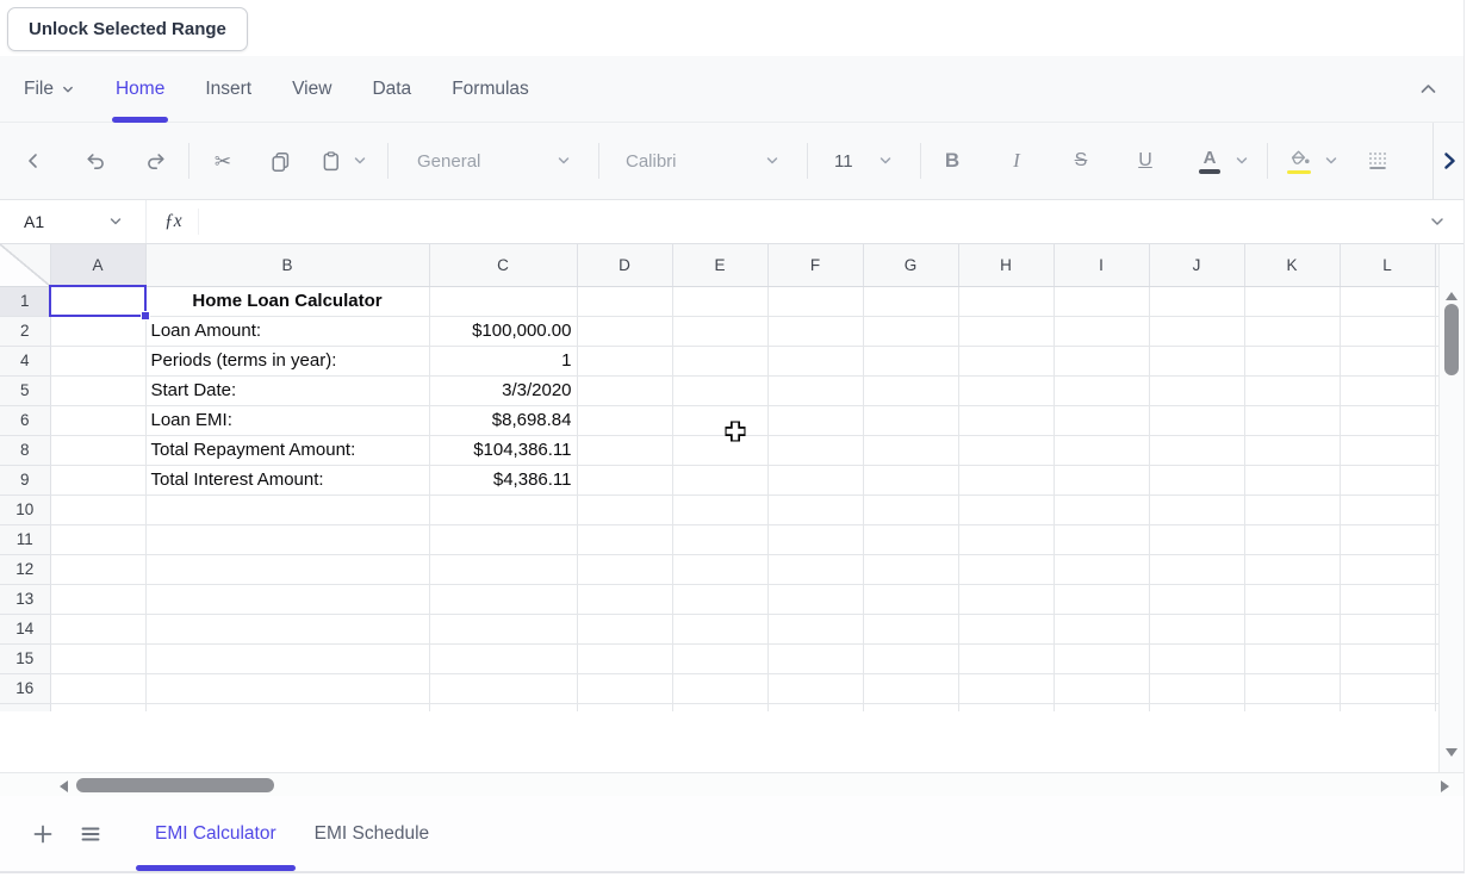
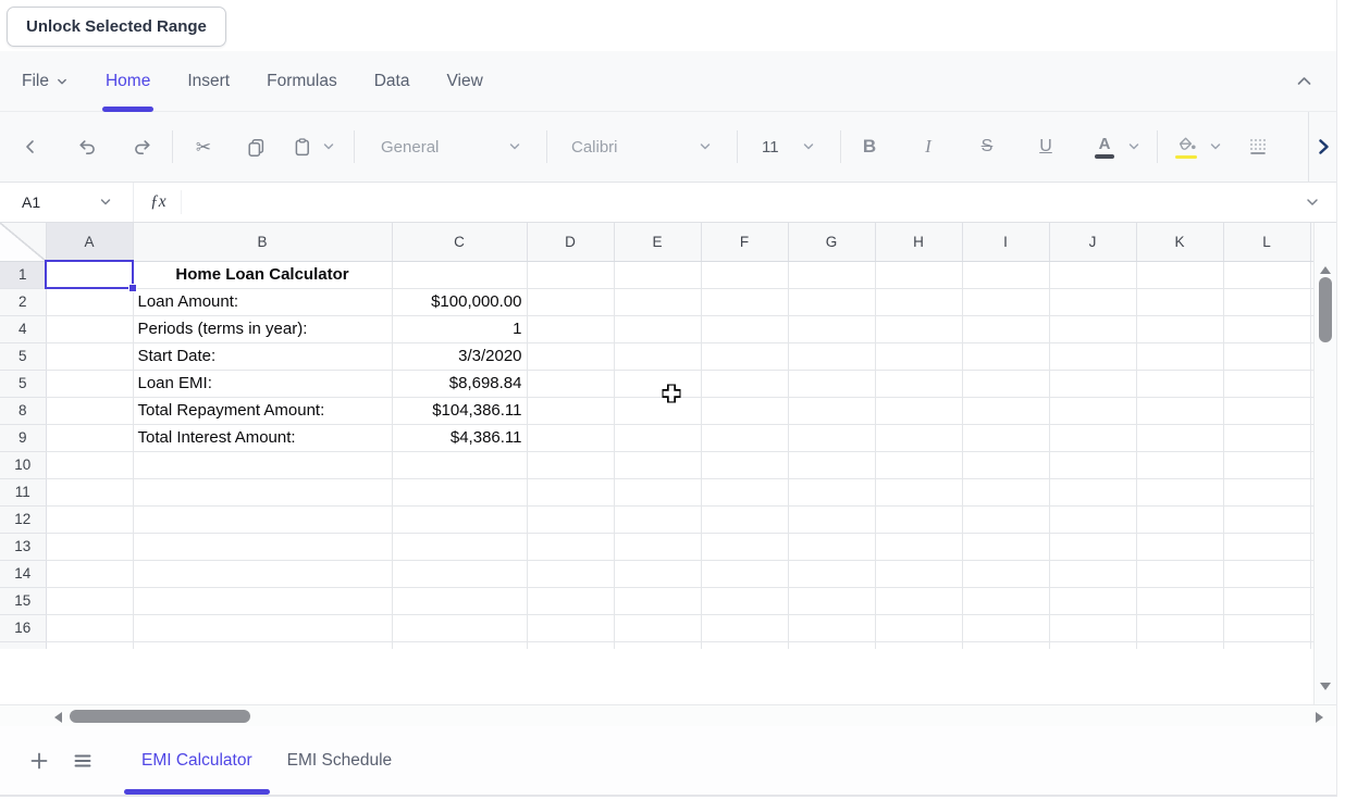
  Unlock Selected Range
  File
  Home
  Insert
- View
+ Formulas
  Data
- Formulas
+ View
  ✂
  General
  Calibri
  11
  B
  I
  S
  U
  A
  A1
  ƒx
  	A	B	C	D	E	F	G	H	I	J	K	L
  1		Home Loan Calculator
  2		Loan Amount:	$100,000.00
  4		Periods (terms in year):	1
  5		Start Date:	3/3/2020
- 6		Loan EMI:	$8,698.84
+ 5		Loan EMI:	$8,698.84
  8		Total Repayment Amount:	$104,386.11
  9		Total Interest Amount:	$4,386.11
  10
  11
  12
  13
  14
  15
  16
  EMI Calculator
  EMI Schedule
